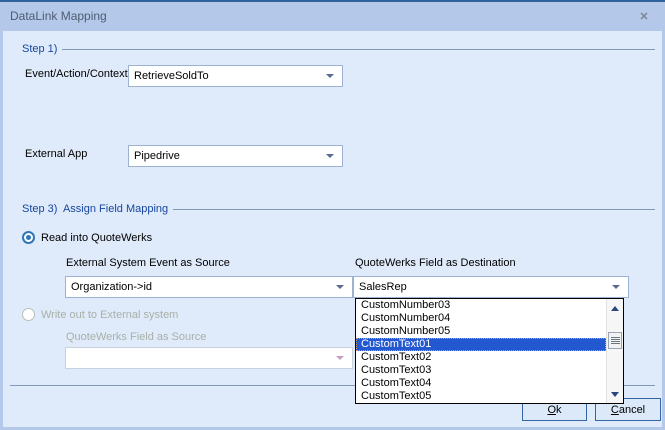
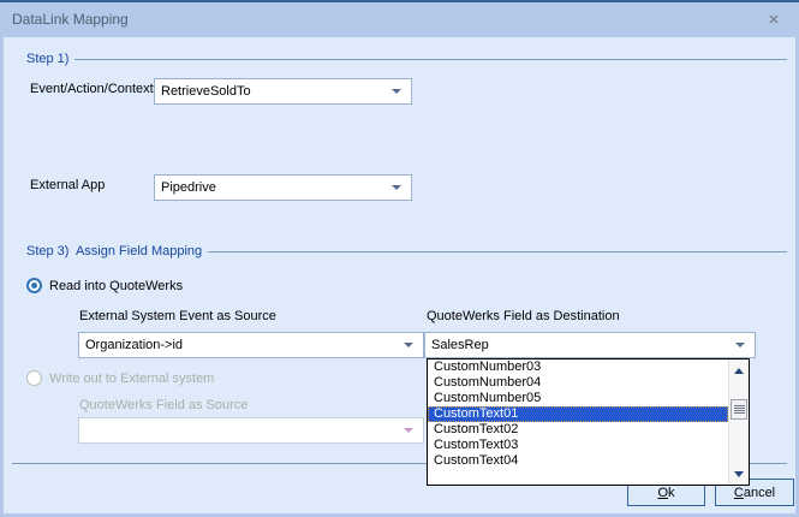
  DataLink Mapping
  ✕
  Step 1)
  Event/Action/Context
  RetrieveSoldTo
  External App
  Pipedrive
  Step 3) Assign Field Mapping
  Read into QuoteWerks
  External System Event as Source
  Organization->id
  QuoteWerks Field as Destination
  SalesRep
  CustomNumber03
  CustomNumber04
  CustomNumber05
  CustomText01
  CustomText02
  CustomText03
  CustomText04
- CustomText05
  Write out to External system
  QuoteWerks Field as Source
  Ok
  Cancel
